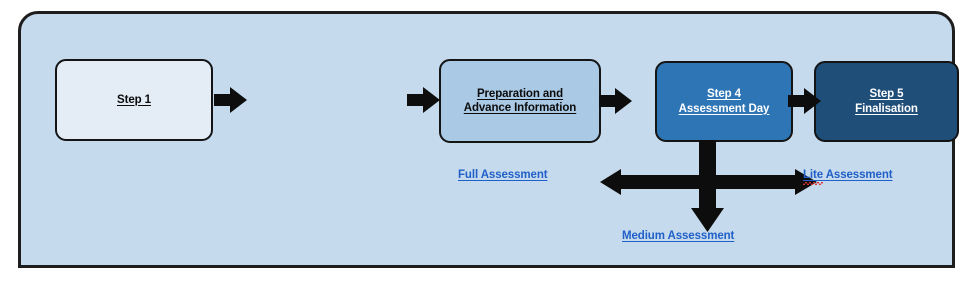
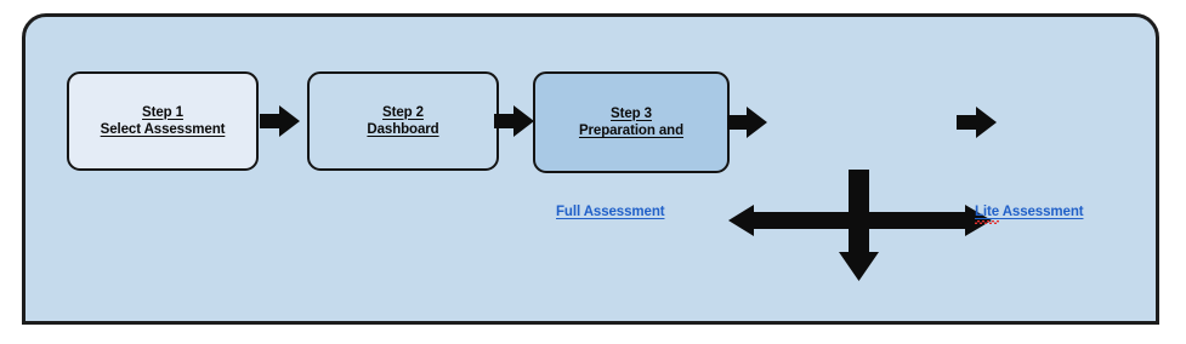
  Step 1
+ Select Assessment
+ Step 2
+ Dashboard
+ Step 3
  Preparation and
- Advance Information
- Step 4
- Assessment Day
- Step 5
- Finalisation
  Full Assessment
  Lite Assessment
- Medium Assessment
